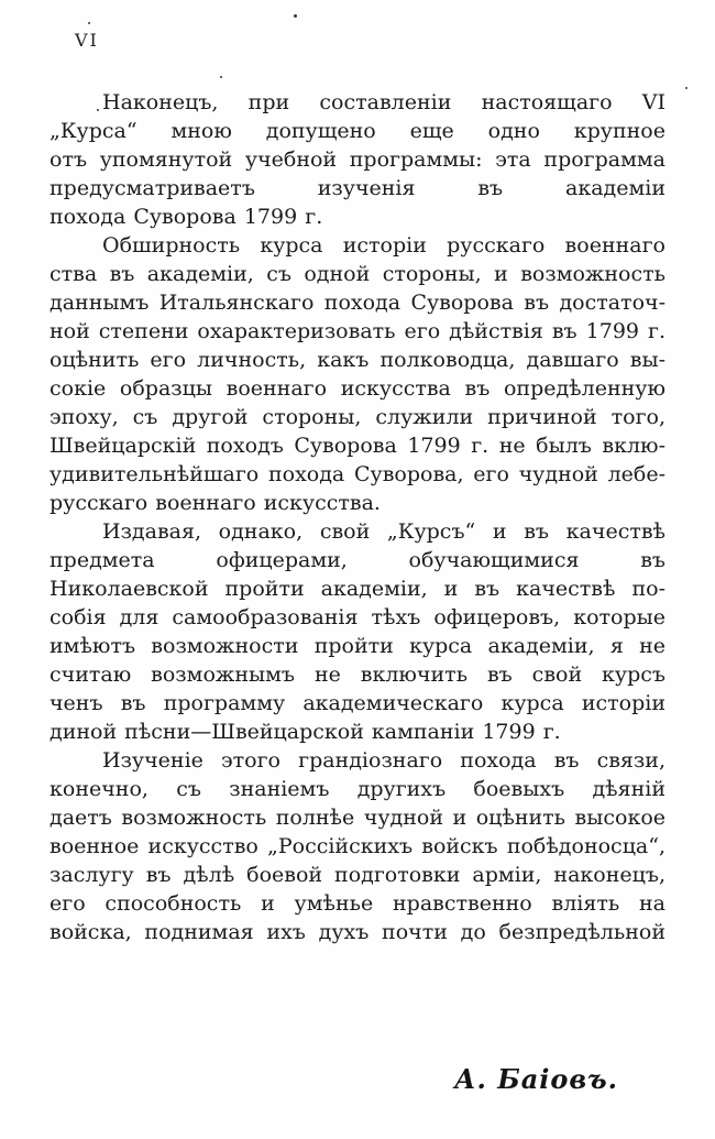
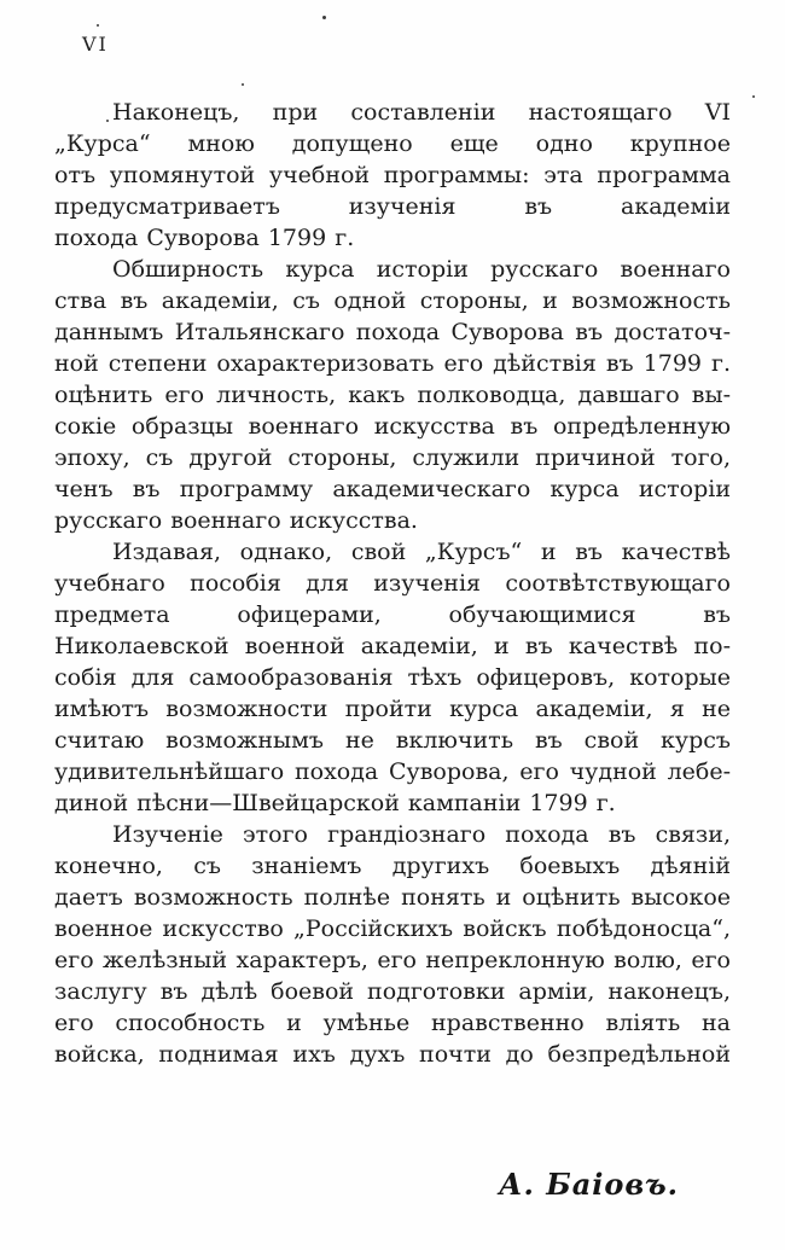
  VI
  Наконецъ, при составленіи настоящаго VI
  „Курса“ мною допущено еще одно крупное
  отъ упомянутой учебной программы: эта программа
  предусматриваетъ изученія въ академіи
  похода Суворова 1799 г.
  Обширность курса исторіи русскаго военнаго
  ства въ академіи, съ одной стороны, и возможность
  даннымъ Итальянскаго похода Суворова въ достаточ-
  ной степени охарактеризовать его дѣйствія въ 1799 г.
  оцѣнить его личность, какъ полководца, давшаго вы-
  сокіе образцы военнаго искусства въ опредѣленную
  эпоху, съ другой стороны, служили причиной того,
- Швейцарскій походъ Суворова 1799 г. не былъ вклю-
- удивительнѣйшаго похода Суворова, его чудной лебе-
+ ченъ въ программу академическаго курса исторіи
  русскаго военнаго искусства.
  Издавая, однако, свой „Курсъ“ и въ качествѣ
+ учебнаго пособія для изученія соотвѣтствующаго
  предмета офицерами, обучающимися въ
- Николаевской пройти академіи, и въ качествѣ по-
+ Николаевской военной академіи, и въ качествѣ по-
  собія для самообразованія тѣхъ офицеровъ, которые
  имѣютъ возможности пройти курса академіи, я не
  считаю возможнымъ не включить въ свой курсъ
- ченъ въ программу академическаго курса исторіи
+ удивительнѣйшаго похода Суворова, его чудной лебе-
  диной пѣсни—Швейцарской кампаніи 1799 г.
  Изученіе этого грандіознаго похода въ связи,
  конечно, съ знаніемъ другихъ боевыхъ дѣяній
- даетъ возможность полнѣе чудной и оцѣнить высокое
+ даетъ возможность полнѣе понять и оцѣнить высокое
  военное искусство „Россійскихъ войскъ побѣдоносца“,
+ его желѣзный характеръ, его непреклонную волю, его
  заслугу въ дѣлѣ боевой подготовки арміи, наконецъ,
  его способность и умѣнье нравственно вліять на
  войска, поднимая ихъ духъ почти до безпредѣльной
  А. Баіовъ.
